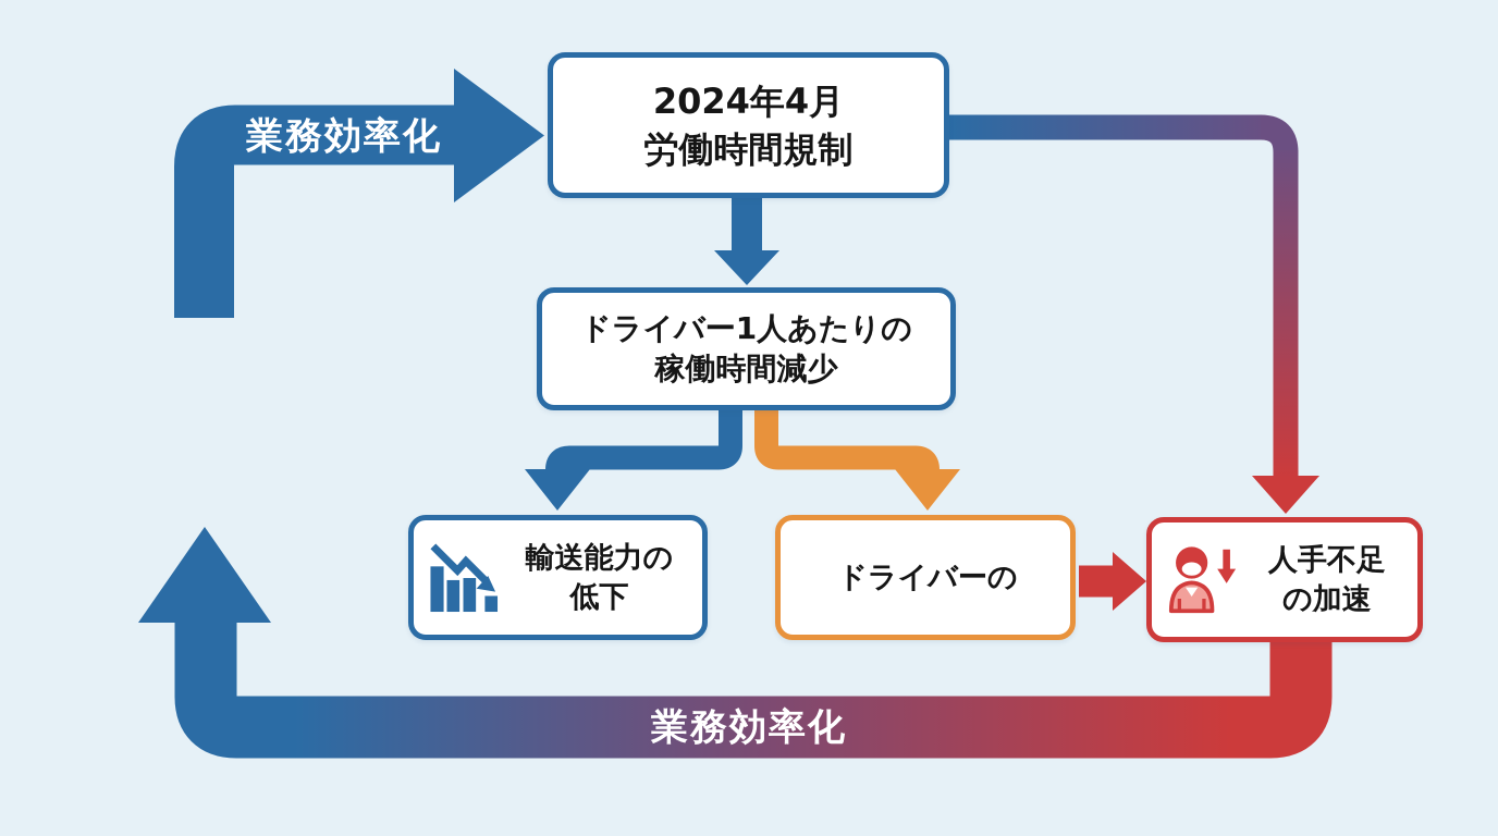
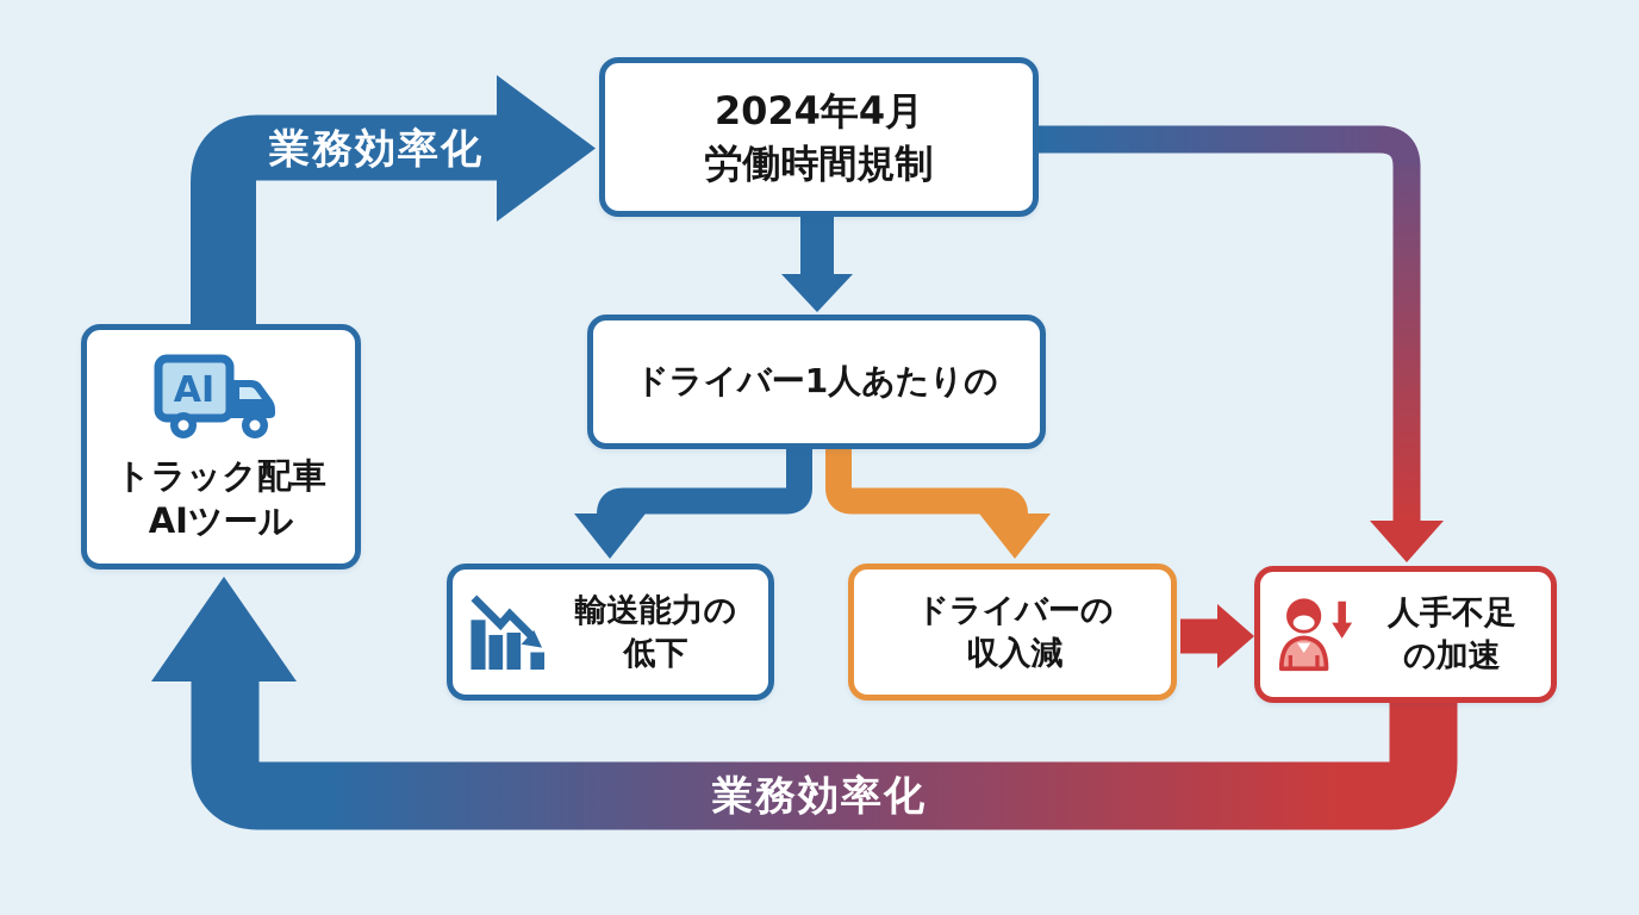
+ AI
+ トラック配車
+ AIツール
  2024年4月
  労働時間規制
  ドライバー1人あたりの
- 稼働時間減少
  輸送能力の
  低下
  ドライバーの
+ 収入減
  人手不足
  の加速
  業務効率化
  業務効率化
